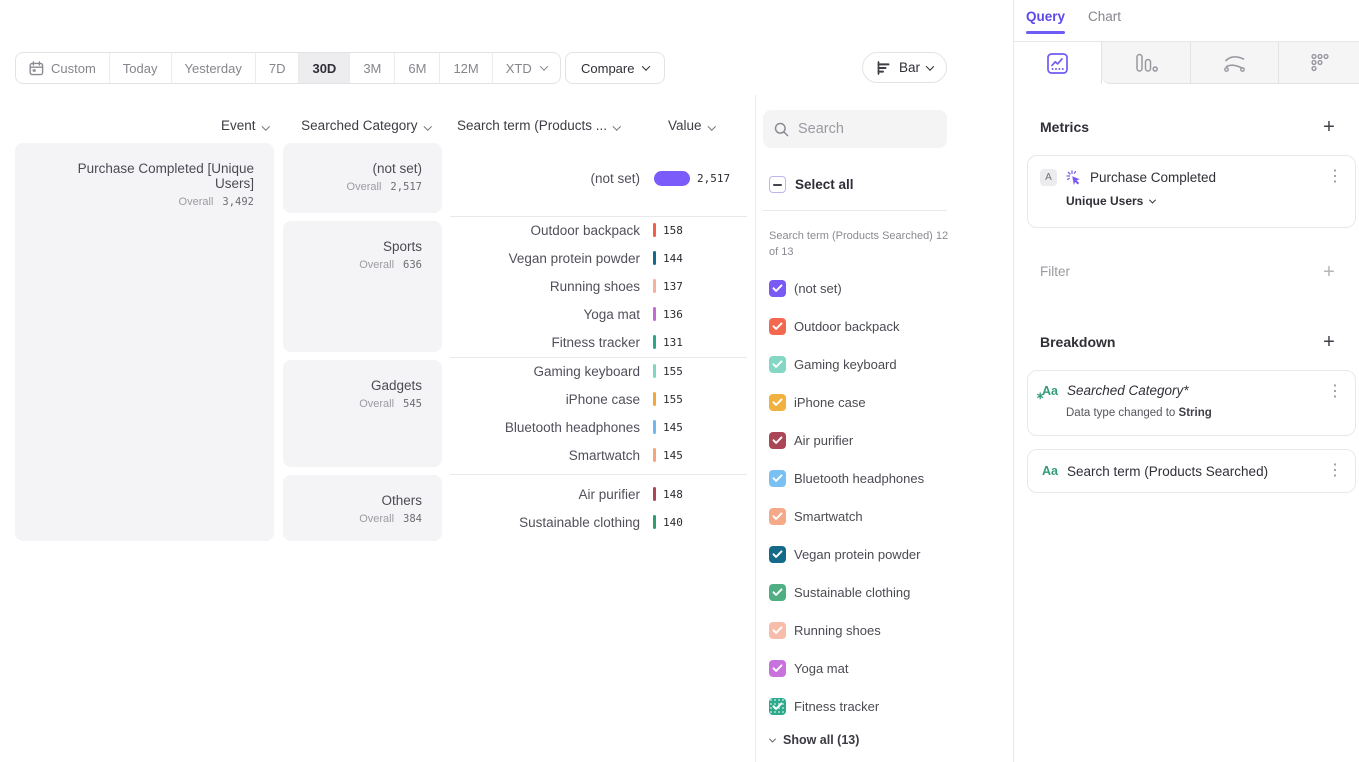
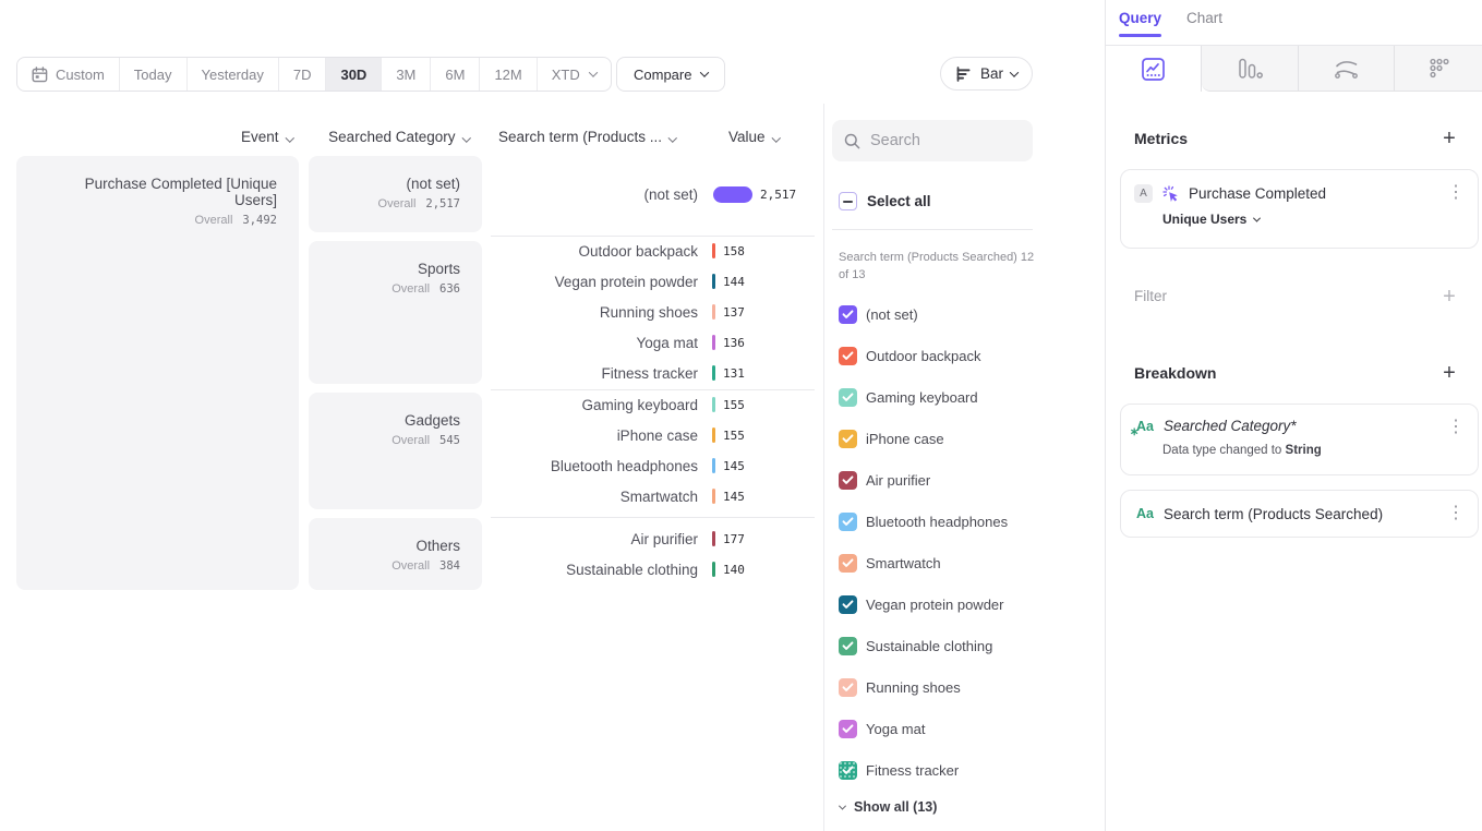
  Custom
  Today
  Yesterday
  7D
  30D
  3M
  6M
  12M
  XTD
  Compare
  Bar
  Event
  Searched Category
  Search term (Products ...
  Value
  Purchase Completed [Unique Users]
  Overall 3,492
  (not set)
  Overall 2,517
  Sports
  Overall 636
  Gadgets
  Overall 545
  Others
  Overall 384
  (not set)
  2,517
  Outdoor backpack
  158
  Vegan protein powder
  144
  Running shoes
  137
  Yoga mat
  136
  Fitness tracker
  131
  Gaming keyboard
  155
  iPhone case
  155
  Bluetooth headphones
  145
  Smartwatch
  145
  Air purifier
- 148
+ 177
  Sustainable clothing
  140
  Search
  Select all
  Search term (Products Searched) 12 of 13
  (not set)
  Outdoor backpack
  Gaming keyboard
  iPhone case
  Air purifier
  Bluetooth headphones
  Smartwatch
  Vegan protein powder
  Sustainable clothing
  Running shoes
  Yoga mat
  Fitness tracker
  Show all (13)
  Query
  Chart
  Metrics
  +
  A
  Purchase Completed
  ⋮
  Unique Users
  Filter
  +
  Breakdown
  +
  Aa
  ∗
  Searched Category*
  ⋮
  Data type changed to String
  Aa
  Search term (Products Searched)
  ⋮
